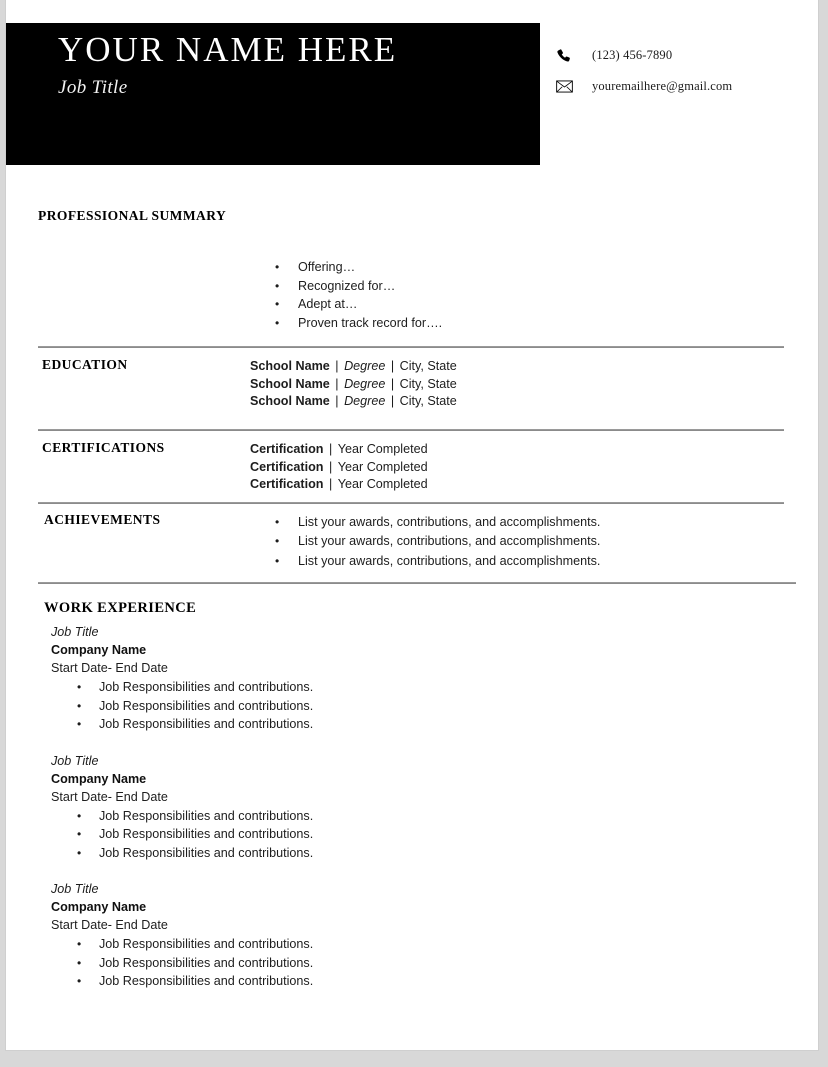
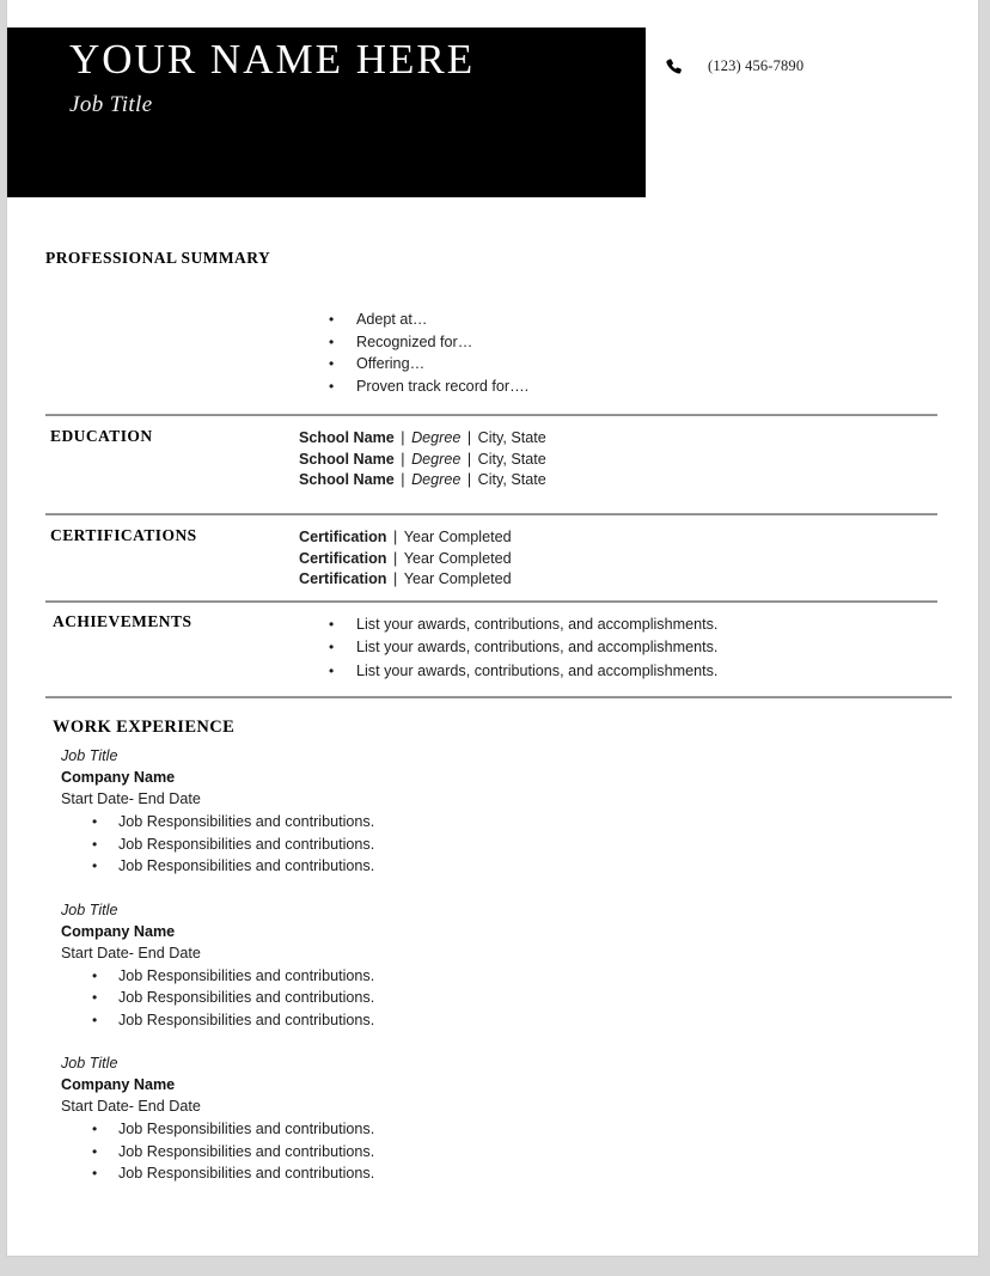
  YOUR NAME HERE
  Job Title
  (123) 456-7890
- youremailhere@gmail.com
  PROFESSIONAL SUMMARY
  •
- Offering…
+ Adept at…
  •
  Recognized for…
  •
- Adept at…
+ Offering…
  •
  Proven track record for….
  EDUCATION
  School Name | Degree | City, State
  School Name | Degree | City, State
  School Name | Degree | City, State
  CERTIFICATIONS
  Certification | Year Completed
  Certification | Year Completed
  Certification | Year Completed
  ACHIEVEMENTS
  •
  List your awards, contributions, and accomplishments.
  •
  List your awards, contributions, and accomplishments.
  •
  List your awards, contributions, and accomplishments.
  WORK EXPERIENCE
  Job Title
  Company Name
  Start Date- End Date
  •
  Job Responsibilities and contributions.
  •
  Job Responsibilities and contributions.
  •
  Job Responsibilities and contributions.
  Job Title
  Company Name
  Start Date- End Date
  •
  Job Responsibilities and contributions.
  •
  Job Responsibilities and contributions.
  •
  Job Responsibilities and contributions.
  Job Title
  Company Name
  Start Date- End Date
  •
  Job Responsibilities and contributions.
  •
  Job Responsibilities and contributions.
  •
  Job Responsibilities and contributions.
